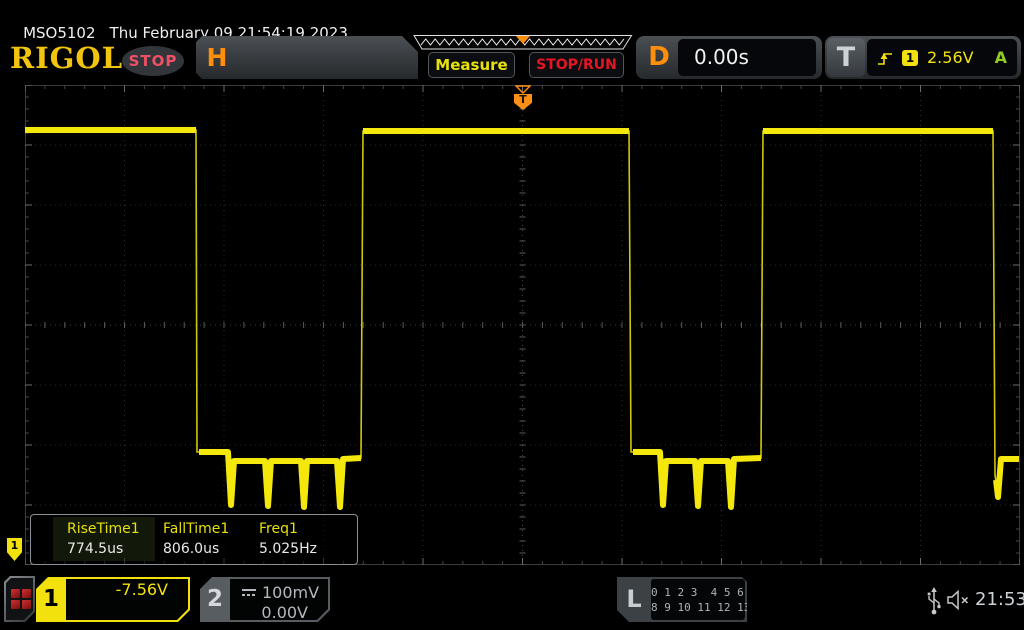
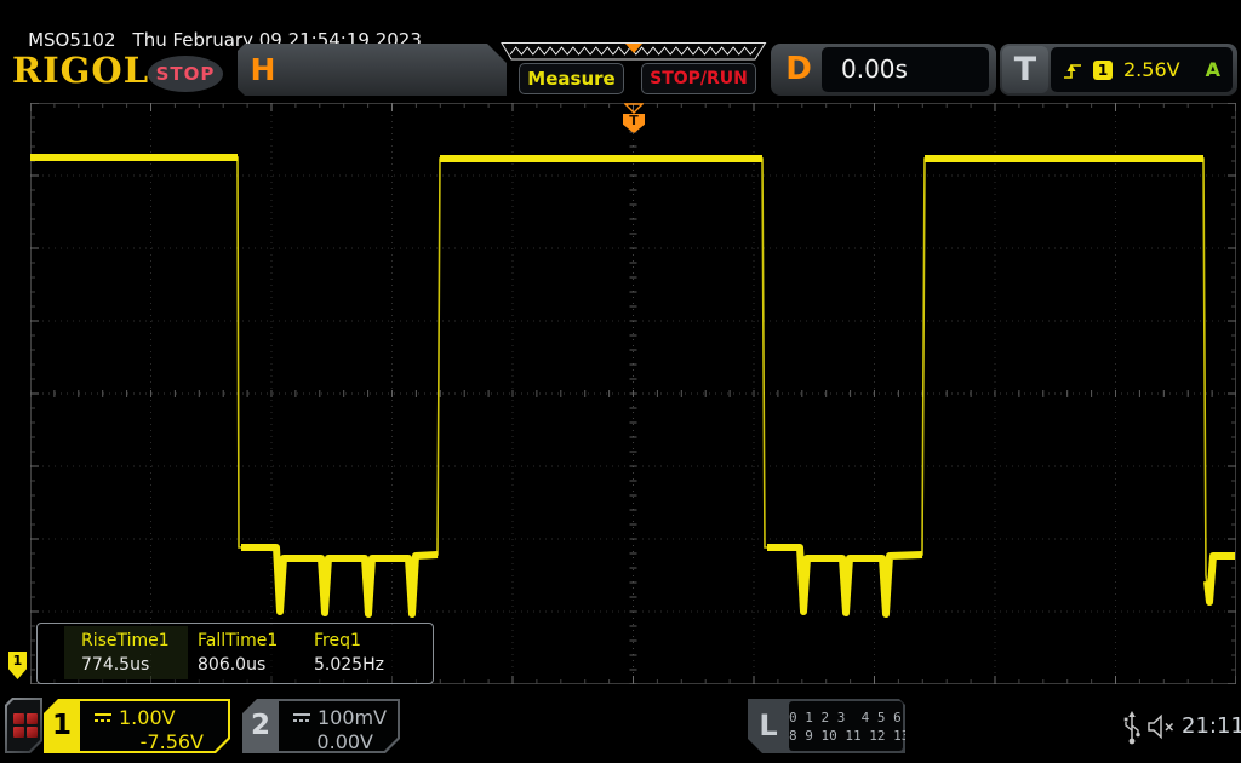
  MSO5102 Thu February 09 21:54:19 2023
  RIGOL
  STOP
  H
  Measure
  STOP/RUN
  D
  0.00s
  T
  1
  2.56V
  A
  T
  1
  RiseTime1
  774.5us
  FallTime1
  806.0us
  Freq1
  5.025Hz
  1
+ 1.00V
  -7.56V
  2
  100mV
  0.00V
  L
  0 1 2 3 4 5 6
- 21:53
+ 21:11
